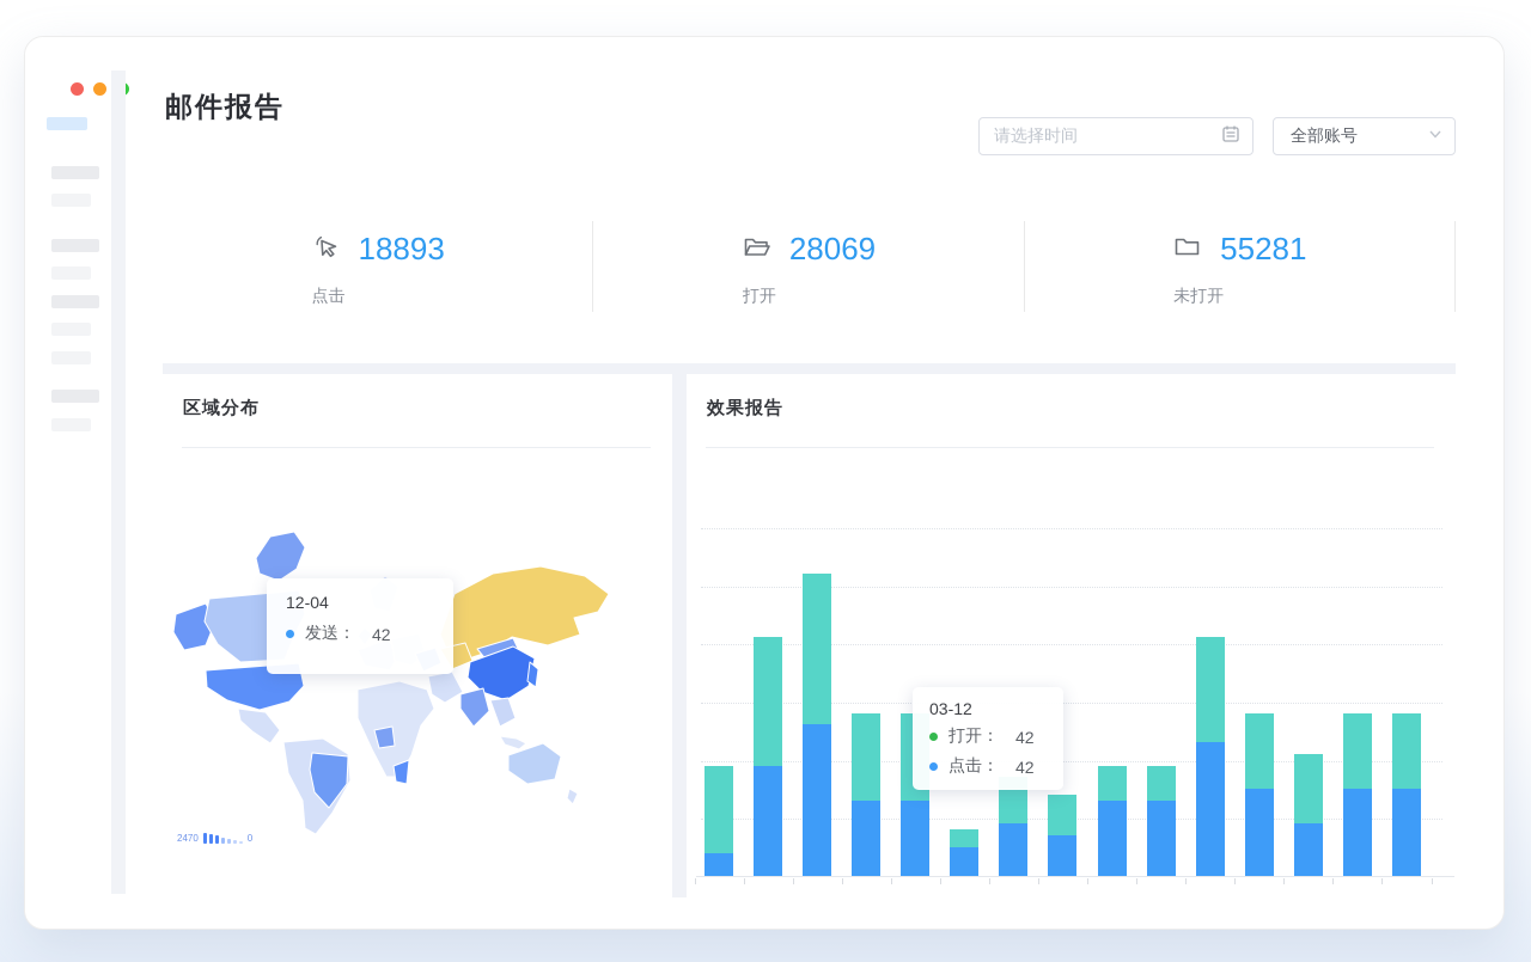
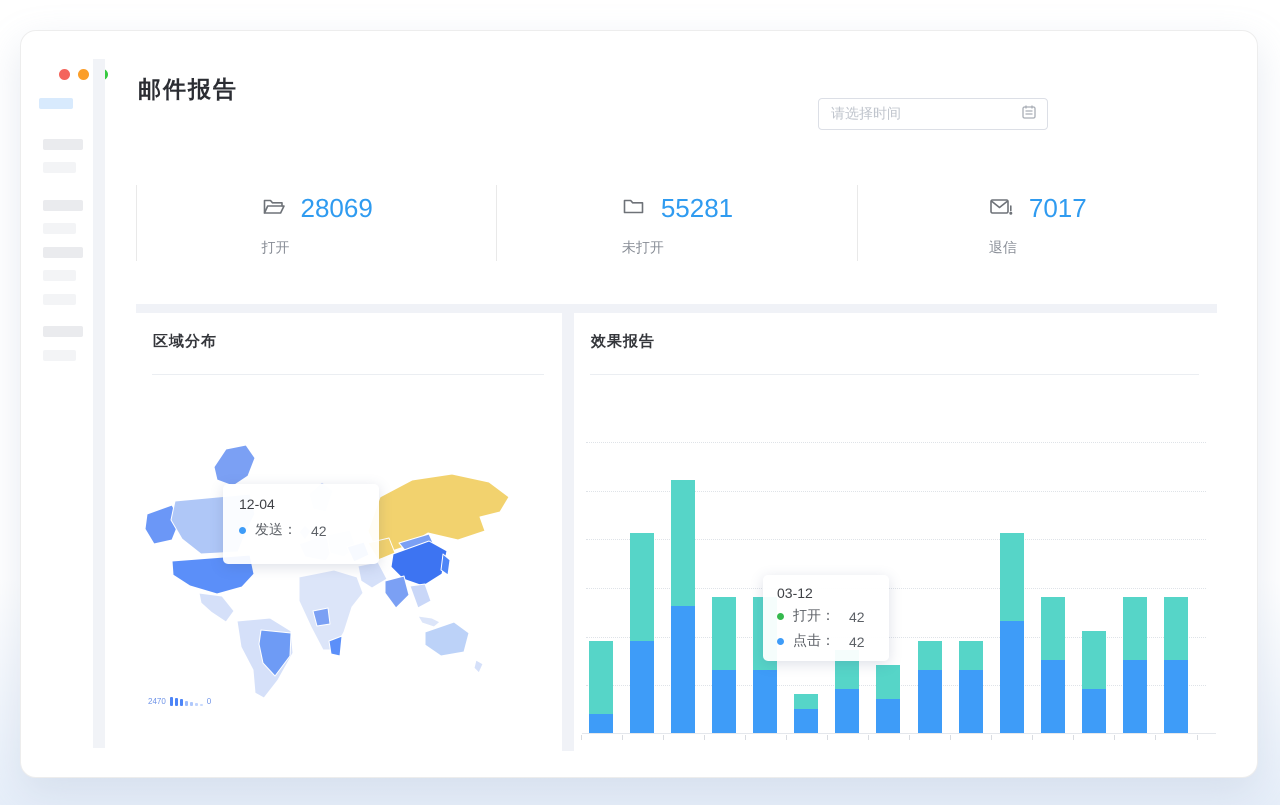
  邮件报告
  请选择时间
- 全部账号
- 18893
- 点击
  28069
  打开
  55281
  未打开
+ 7017
+ 退信
  区域分布
  2470
  0
  12-04
  发送：
  42
  效果报告
  03-12
  打开：
  42
  点击：
  42
